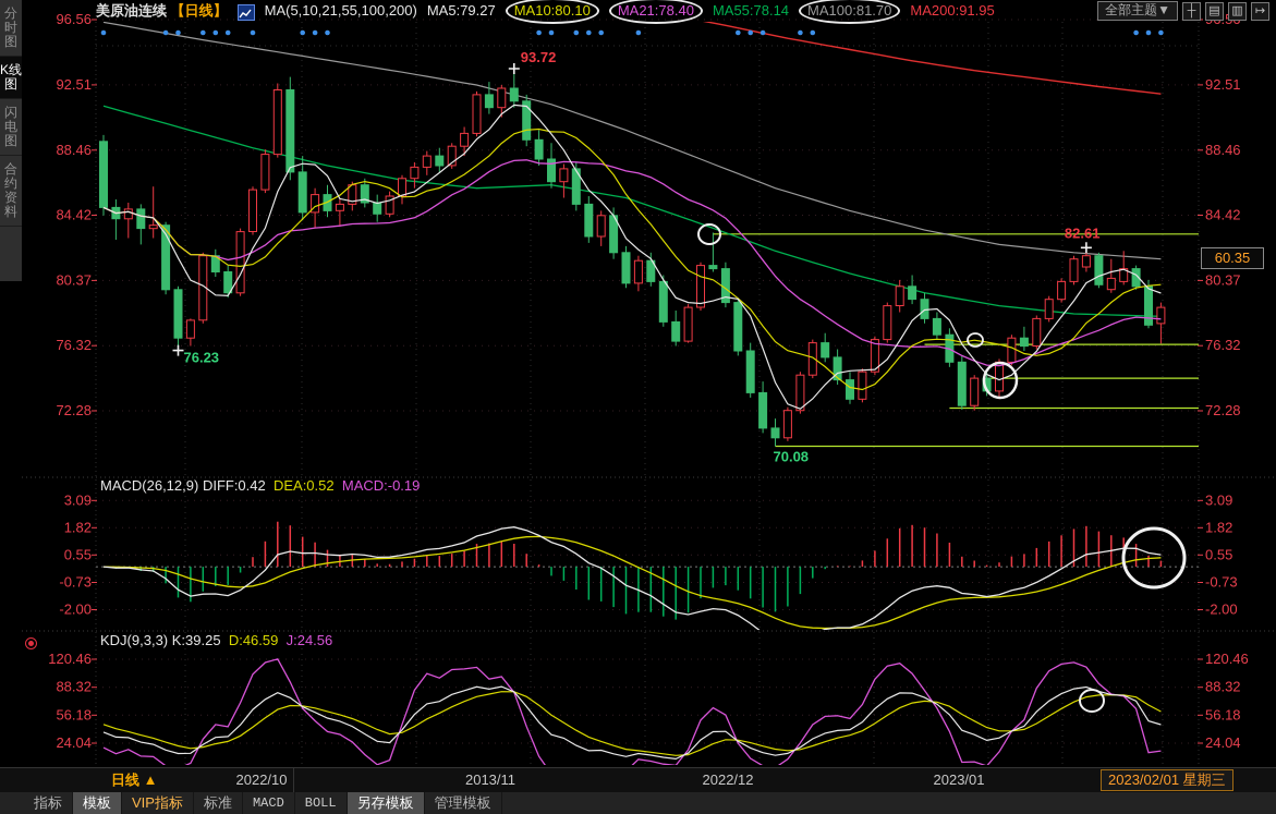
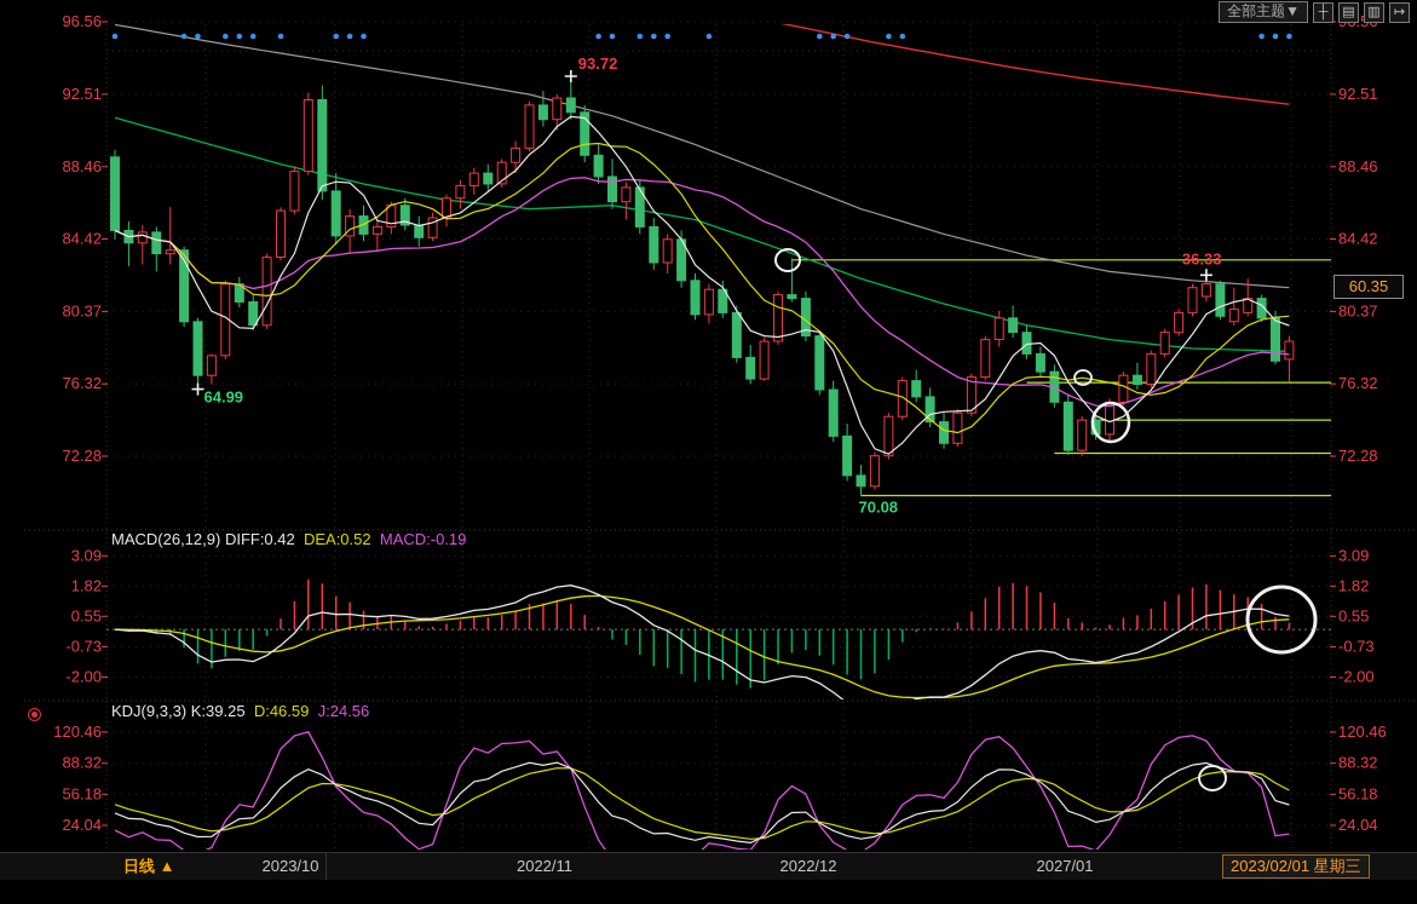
  96.56
  92.51
  92.51
  88.46
  88.46
  84.42
  84.42
  80.37
  80.37
  76.32
  76.32
  72.28
  72.28
  3.09
  3.09
  1.82
  1.82
  0.55
  0.55
  -0.73
  -0.73
  -2.00
  -2.00
  120.46
  120.46
  88.32
  88.32
  56.18
  56.18
  24.04
  24.04
  93.72
- 76.23
+ 64.99
- 82.61
+ 36.33
  70.08
- 分时图
- K线图
- 闪电图
- 合约资料
- 美原油连续 【日线】
- MA(5,10,21,55,100,200)
- MA5:79.27
- MA10:80.10
- MA21:78.40
- MA55:78.14
- MA100:81.70
- MA200:91.95
  全部主题▼
  ┼
  ▤
  ▥
  ↦
  MACD(26,12,9) DIFF:0.42 DEA:0.52 MACD:-0.19
  KDJ(9,3,3) K:39.25 D:46.59 J:24.56
  60.35
  日线 ▲
- 2022/10
+ 2023/10
- 2013/11
+ 2022/11
  2022/12
- 2023/01
+ 2027/01
  2023/02/01 星期三
- 指标
- 模板
- VIP指标
- 标准
- MACD
- BOLL
- 另存模板
- 管理模板
